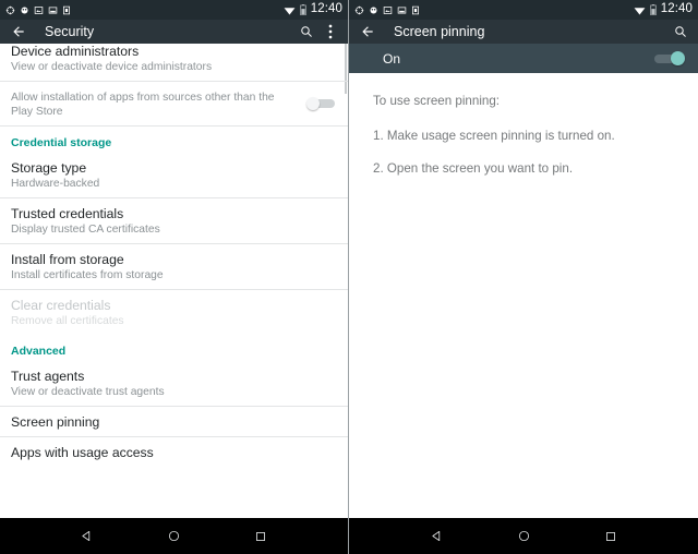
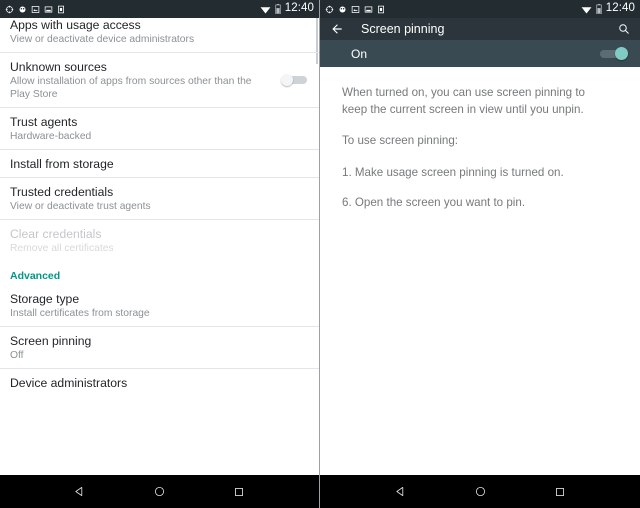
  12:40
- Security
- Device administrators
+ Apps with usage access
  View or deactivate device administrators
+ Unknown sources
  Allow installation of apps from sources other than the Play Store
- Credential storage
- Storage type
+ Trust agents
  Hardware-backed
- Trusted credentials
+ Install from storage
- Display trusted CA certificates
- Install from storage
+ Trusted credentials
- Install certificates from storage
+ View or deactivate trust agents
  Clear credentials
  Remove all certificates
  Advanced
- Trust agents
+ Storage type
- View or deactivate trust agents
+ Install certificates from storage
  Screen pinning
+ Off
- Apps with usage access
+ Device administrators
  12:40
  Screen pinning
  On
+ When turned on, you can use screen pinning to keep the current screen in view until you unpin.
  To use screen pinning:
  1. Make usage screen pinning is turned on.
- 2. Open the screen you want to pin.
+ 6. Open the screen you want to pin.
